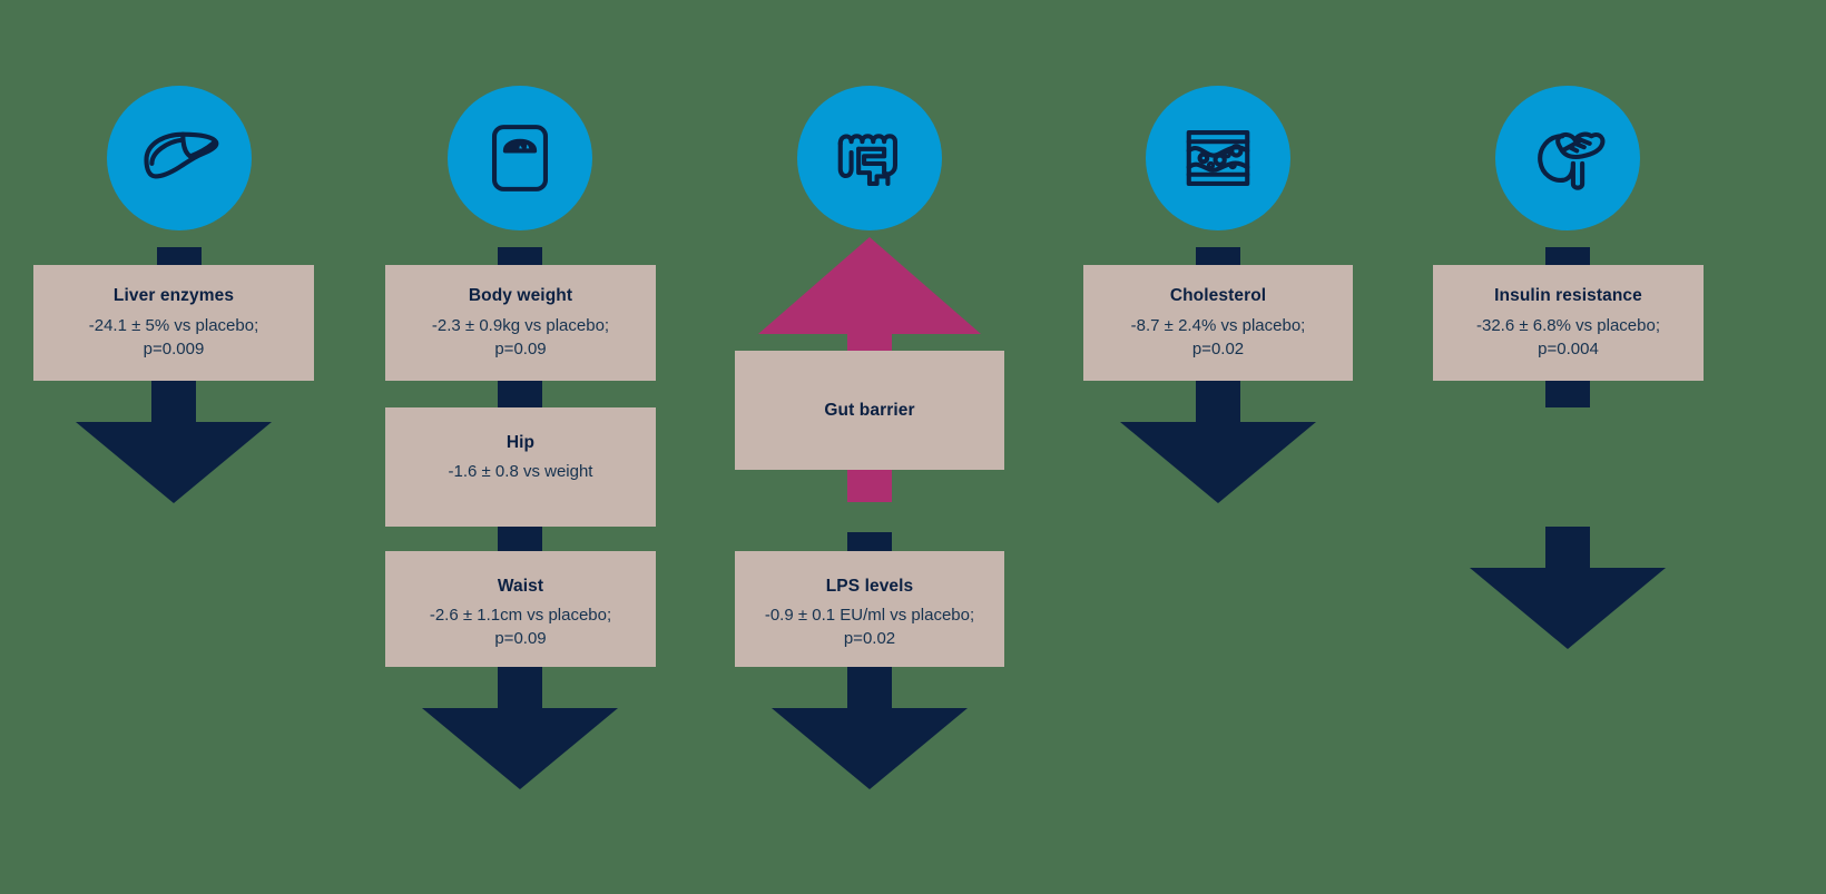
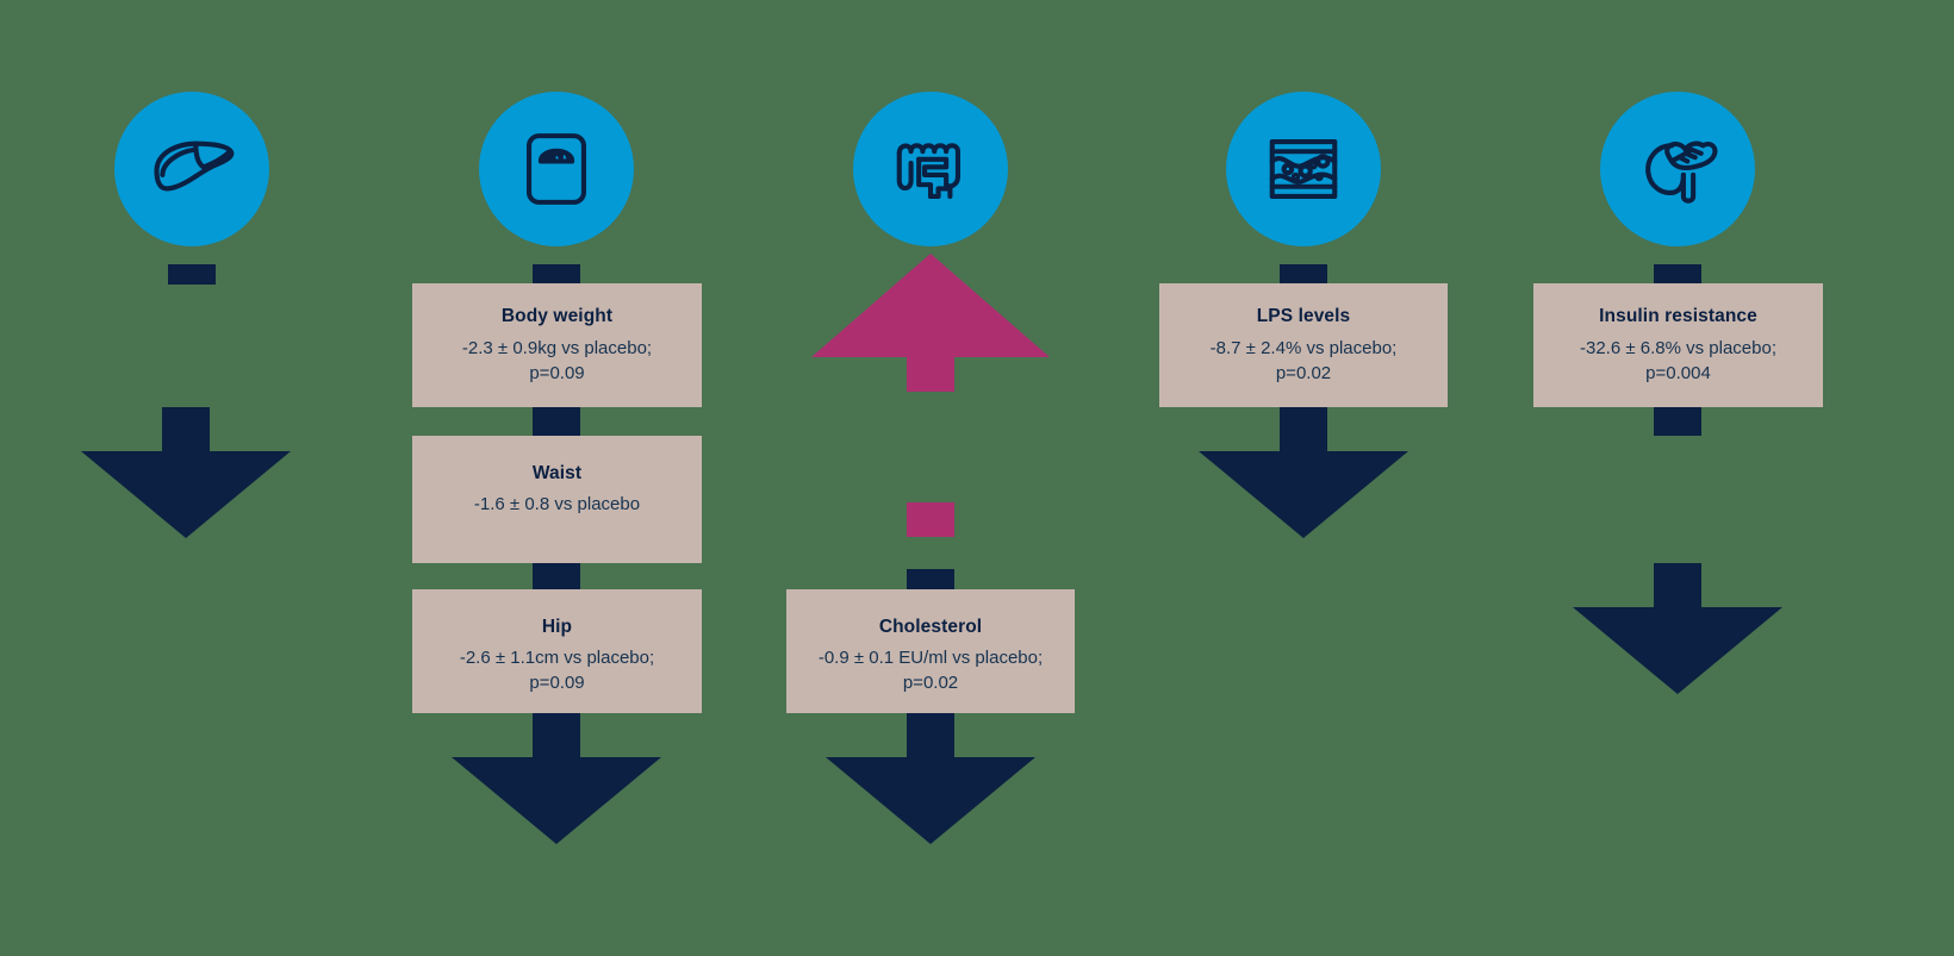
- Liver enzymes
- -24.1 ± 5% vs placebo;
- p=0.009
  Body weight
  -2.3 ± 0.9kg vs placebo;
  p=0.09
- Hip
+ Waist
- -1.6 ± 0.8 vs weight
+ -1.6 ± 0.8 vs placebo
- Waist
+ Hip
  -2.6 ± 1.1cm vs placebo;
  p=0.09
- Gut barrier
- LPS levels
+ Cholesterol
  -0.9 ± 0.1 EU/ml vs placebo;
  p=0.02
- Cholesterol
+ LPS levels
  -8.7 ± 2.4% vs placebo;
  p=0.02
  Insulin resistance
  -32.6 ± 6.8% vs placebo;
  p=0.004
